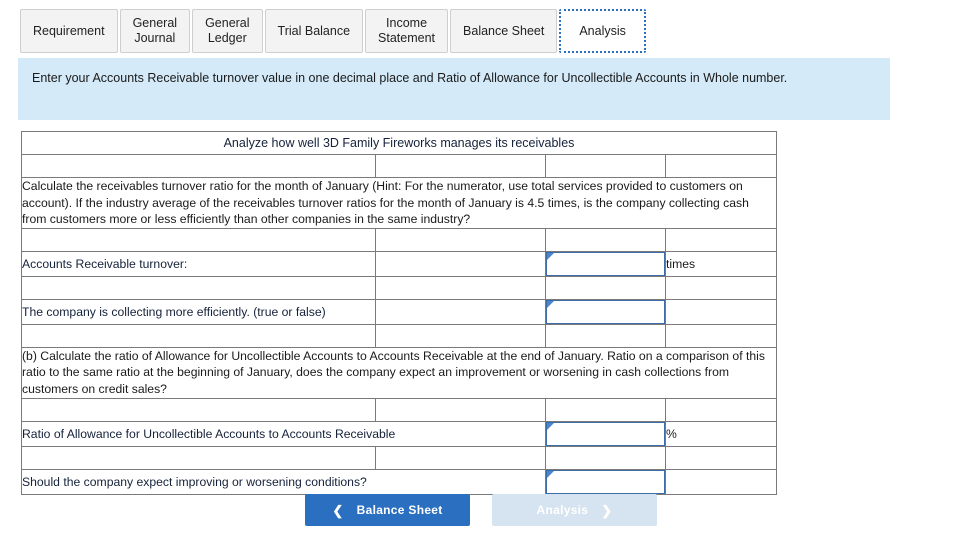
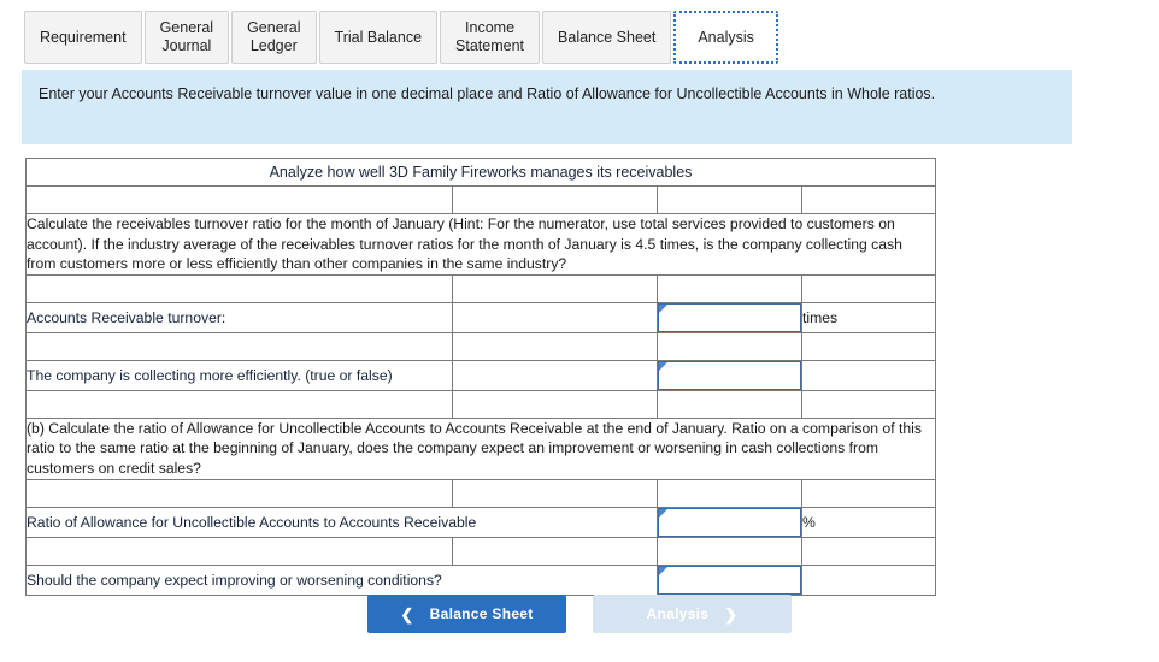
  Requirement
  General
  Journal
  General
  Ledger
  Trial Balance
  Income
  Statement
  Balance Sheet
  Analysis
- Enter your Accounts Receivable turnover value in one decimal place and Ratio of Allowance for Uncollectible Accounts in Whole number.
+ Enter your Accounts Receivable turnover value in one decimal place and Ratio of Allowance for Uncollectible Accounts in Whole ratios.
  Analyze how well 3D Family Fireworks manages its receivables
  Calculate the receivables turnover ratio for the month of January (Hint: For the numerator, use total services provided to customers on account). If the industry average of the receivables turnover ratios for the month of January is 4.5 times, is the company collecting cash from customers more or less efficiently than other companies in the same industry?
  Accounts Receivable turnover:			times
  The company is collecting more efficiently. (true or false)
  (b) Calculate the ratio of Allowance for Uncollectible Accounts to Accounts Receivable at the end of January. Ratio on a comparison of this ratio to the same ratio at the beginning of January, does the company expect an improvement or worsening in cash collections from customers on credit sales?
  Ratio of Allowance for Uncollectible Accounts to Accounts Receivable		%
  Should the company expect improving or worsening conditions?
  ❮
  Balance Sheet
  Analysis
  ❯
